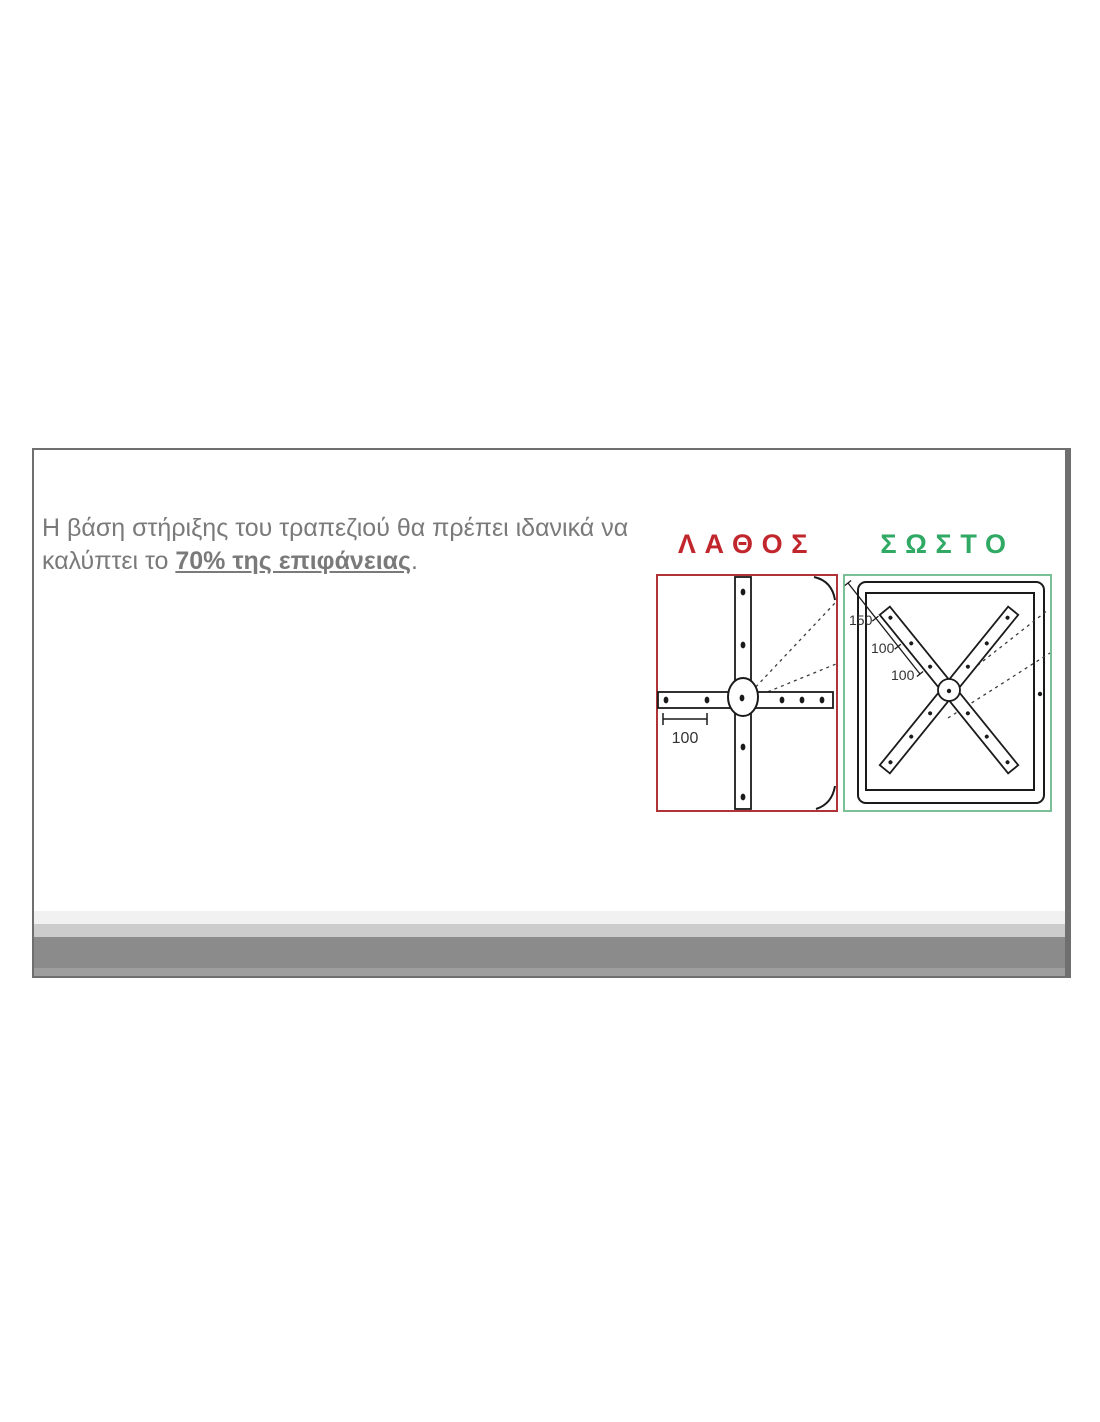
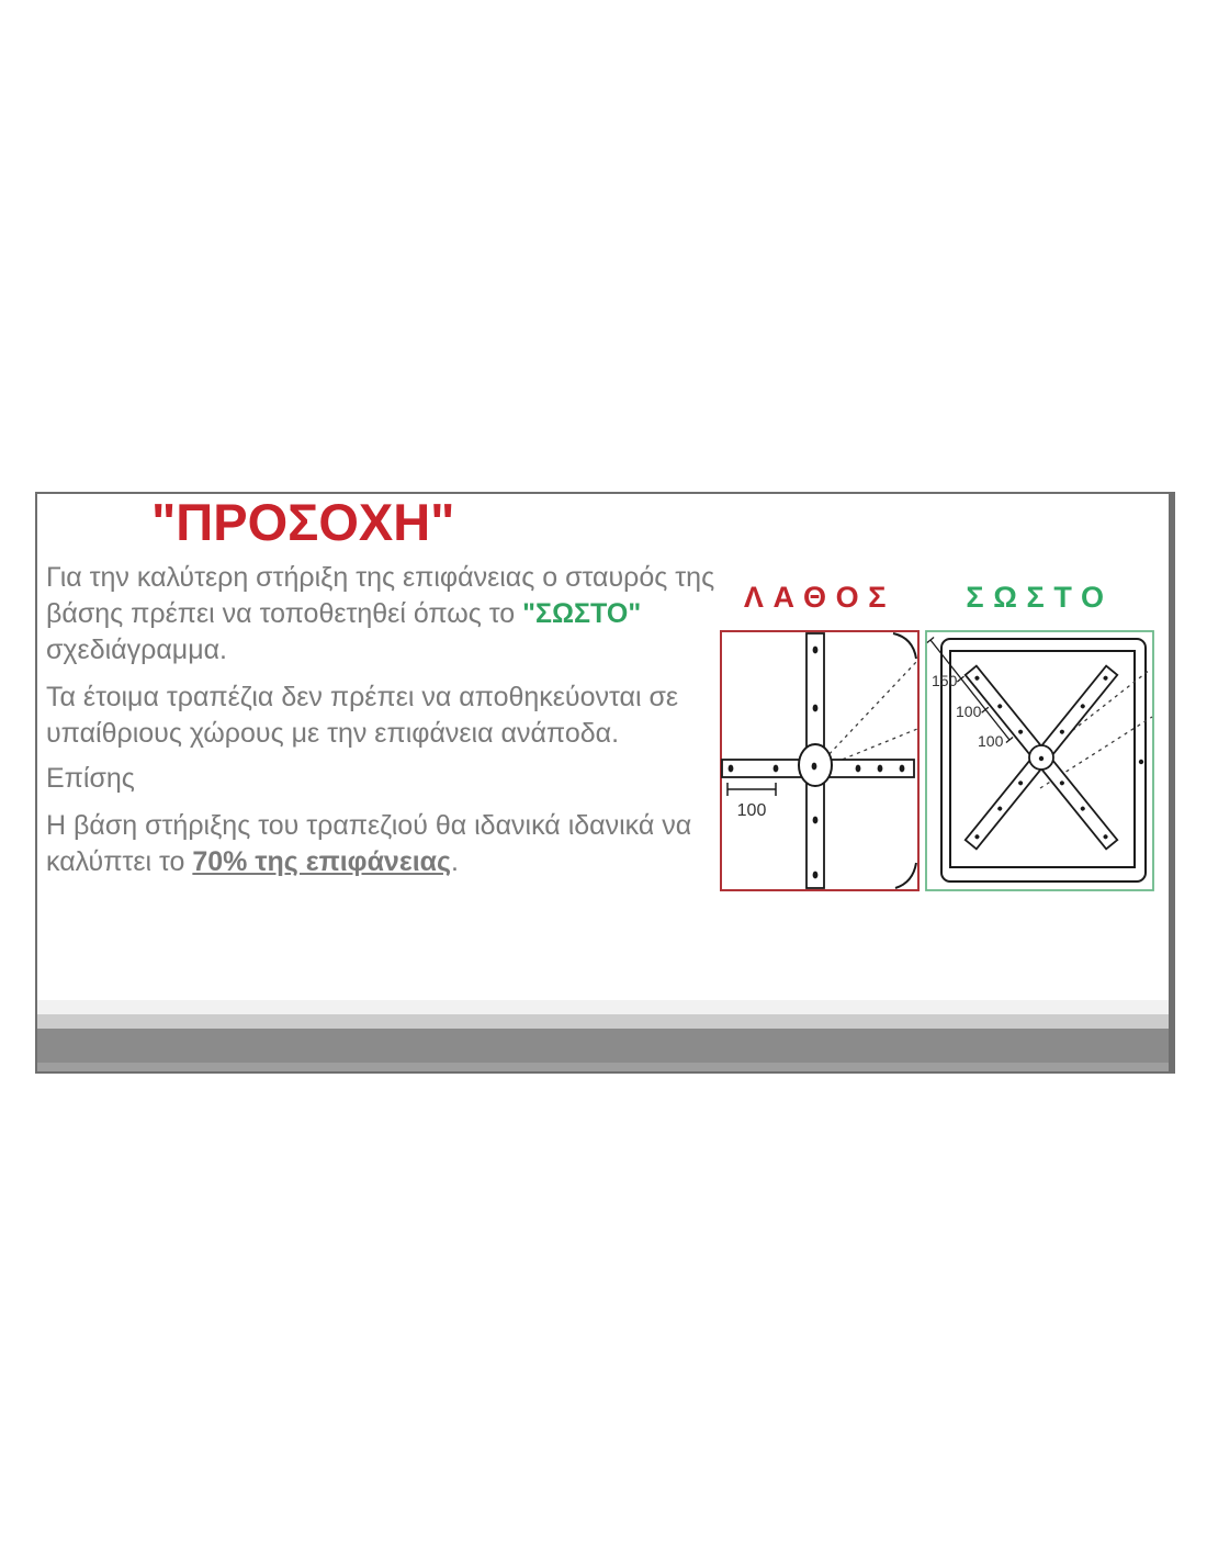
+ "ΠΡΟΣΟΧΗ"
+ Για την καλύτερη στήριξη της επιφάνειας ο σταυρός της βάσης πρέπει να τοποθετηθεί όπως το "ΣΩΣΤΟ" σχεδιάγραμμα.
+ Τα έτοιμα τραπέζια δεν πρέπει να αποθηκεύονται σε υπαίθριους χώρους με την επιφάνεια ανάποδα.
+ Επίσης
- Η βάση στήριξης του τραπεζιού θα πρέπει ιδανικά να καλύπτει το 70% της επιφάνειας.
+ Η βάση στήριξης του τραπεζιού θα ιδανικά ιδανικά να καλύπτει το 70% της επιφάνειας.
  ΛΑΘΟΣ
  ΣΩΣΤΟ
  100
  150
  100
  100
